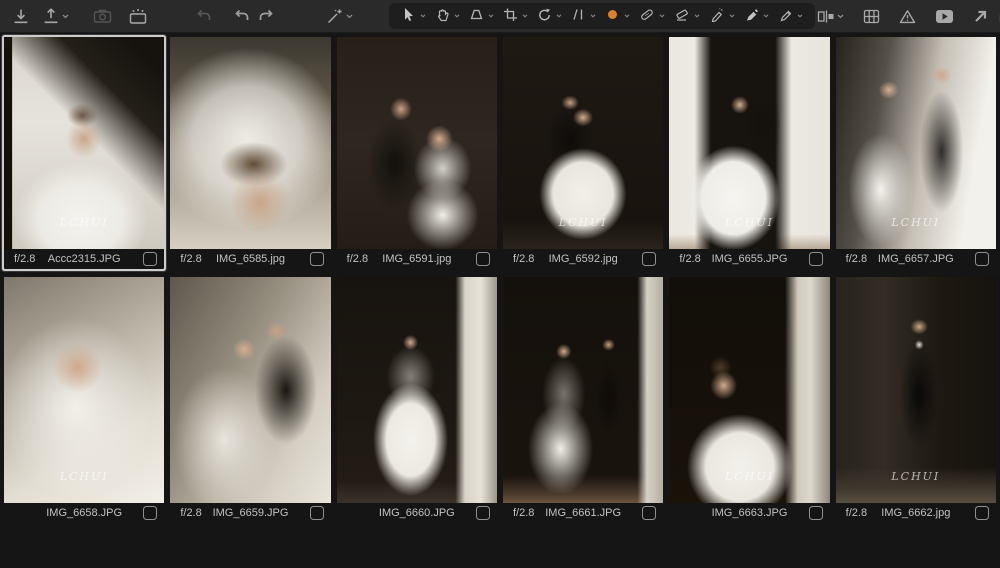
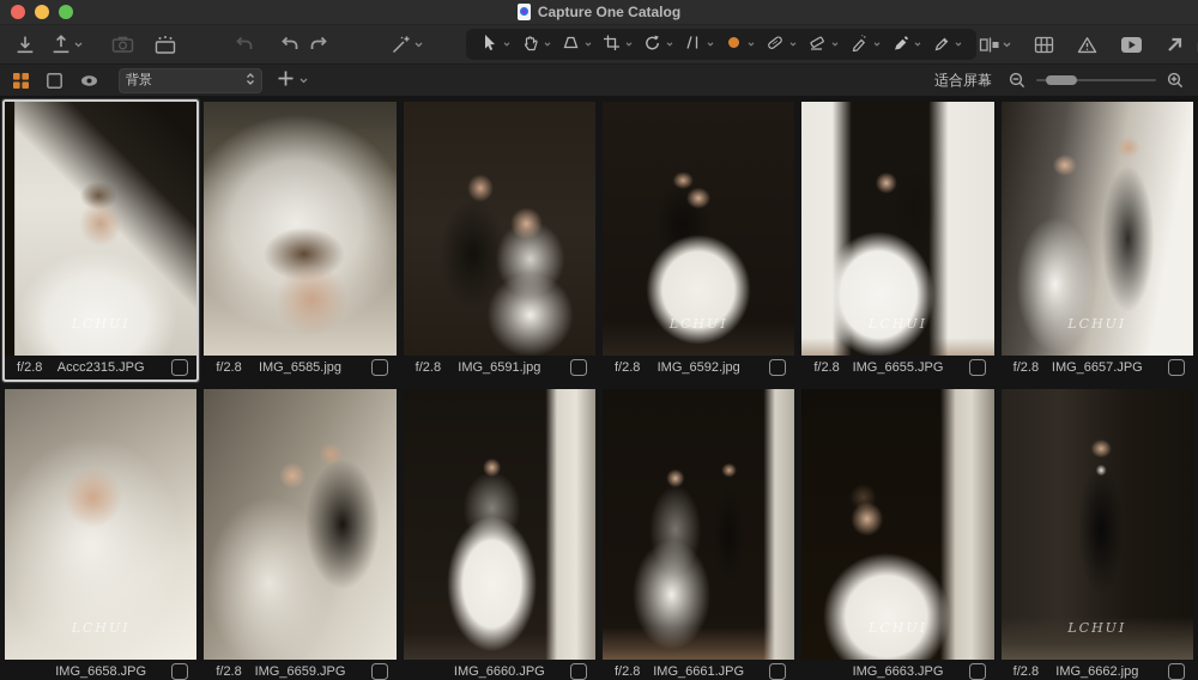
+ Capture One Catalog
+ 背景
+ 适合屏幕
  f/2.8
  Accc2315.JPG
  f/2.8
  IMG_6585.jpg
  f/2.8
  IMG_6591.jpg
  LCHUI
  f/2.8
  IMG_6592.jpg
  LCHUI
  f/2.8
  IMG_6655.JPG
  LCHUI
  f/2.8
  IMG_6657.JPG
  LCHUI
  IMG_6658.JPG
  f/2.8
  IMG_6659.JPG
  IMG_6660.JPG
  f/2.8
  IMG_6661.JPG
  LCHUI
  IMG_6663.JPG
  LCHUI
  f/2.8
  IMG_6662.jpg
